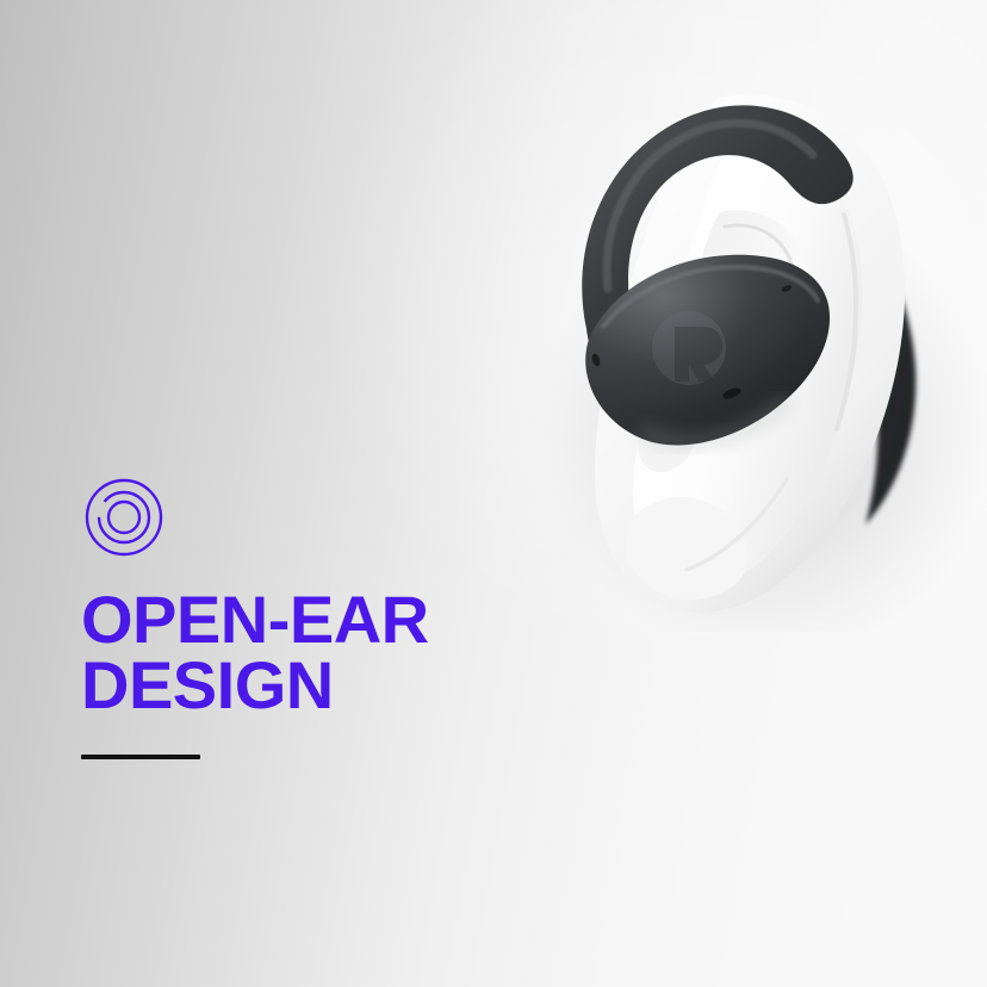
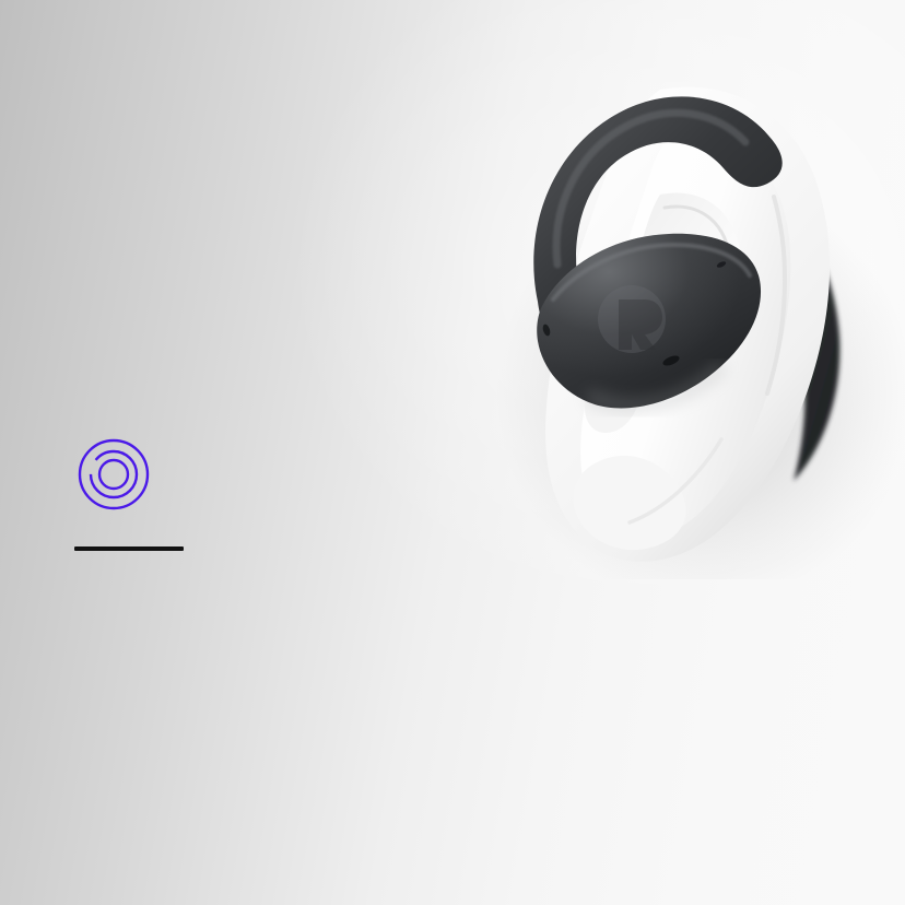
- OPEN-EAR
- DESIGN
